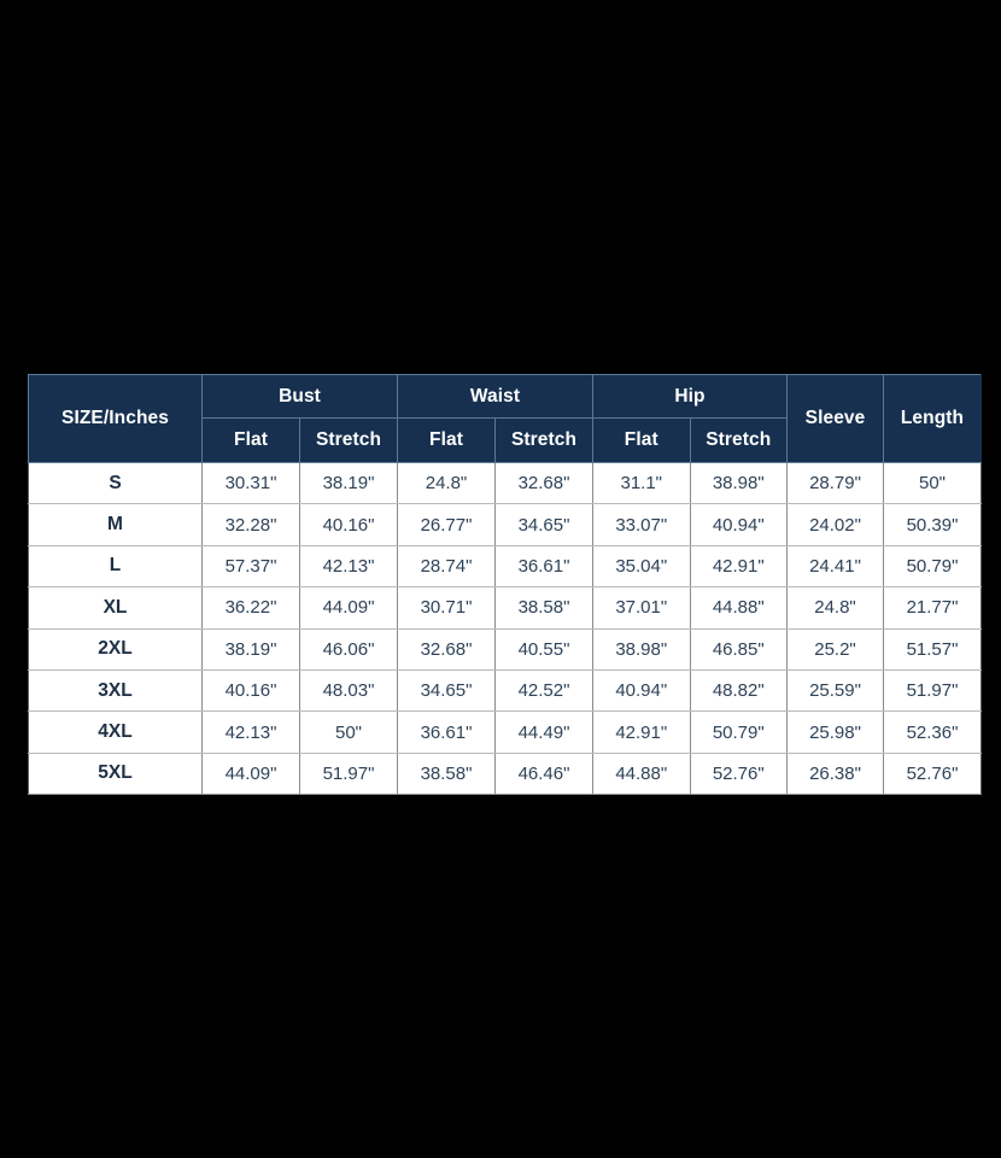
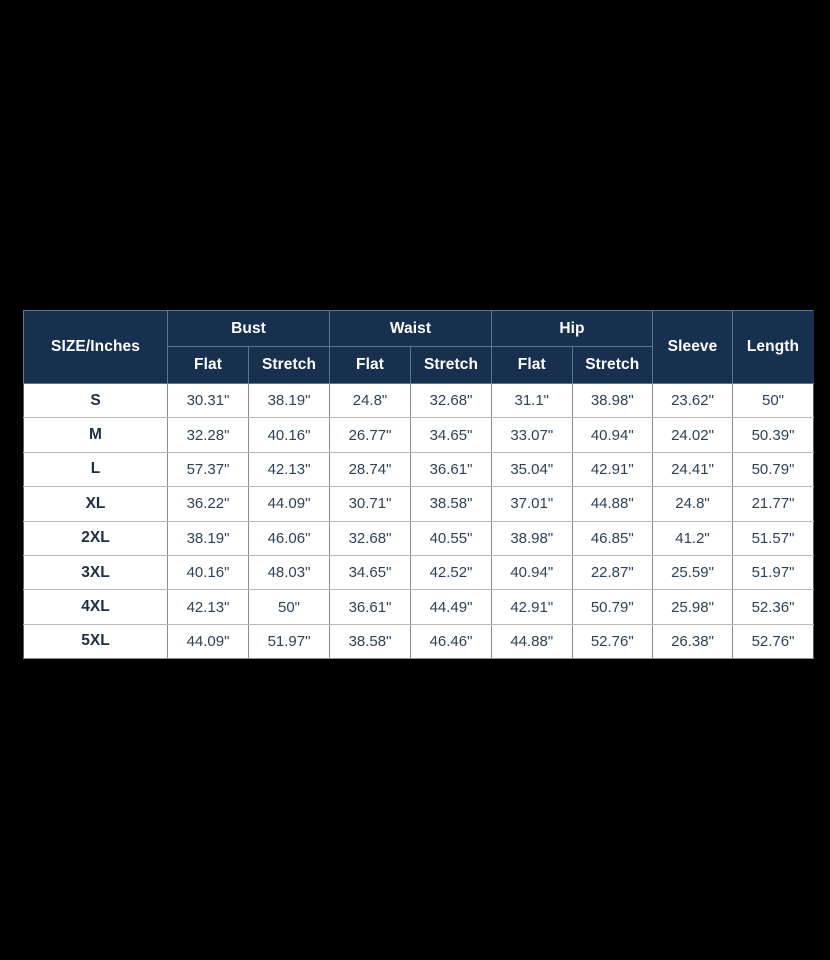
  SIZE/Inches	Bust	Waist	Hip	Sleeve	Length
  Flat	Stretch	Flat	Stretch	Flat	Stretch
- S	30.31"	38.19"	24.8"	32.68"	31.1"	38.98"	28.79"	50"
+ S	30.31"	38.19"	24.8"	32.68"	31.1"	38.98"	23.62"	50"
  M	32.28"	40.16"	26.77"	34.65"	33.07"	40.94"	24.02"	50.39"
  L	57.37"	42.13"	28.74"	36.61"	35.04"	42.91"	24.41"	50.79"
  XL	36.22"	44.09"	30.71"	38.58"	37.01"	44.88"	24.8"	21.77"
- 2XL	38.19"	46.06"	32.68"	40.55"	38.98"	46.85"	25.2"	51.57"
+ 2XL	38.19"	46.06"	32.68"	40.55"	38.98"	46.85"	41.2"	51.57"
- 3XL	40.16"	48.03"	34.65"	42.52"	40.94"	48.82"	25.59"	51.97"
+ 3XL	40.16"	48.03"	34.65"	42.52"	40.94"	22.87"	25.59"	51.97"
  4XL	42.13"	50"	36.61"	44.49"	42.91"	50.79"	25.98"	52.36"
  5XL	44.09"	51.97"	38.58"	46.46"	44.88"	52.76"	26.38"	52.76"
